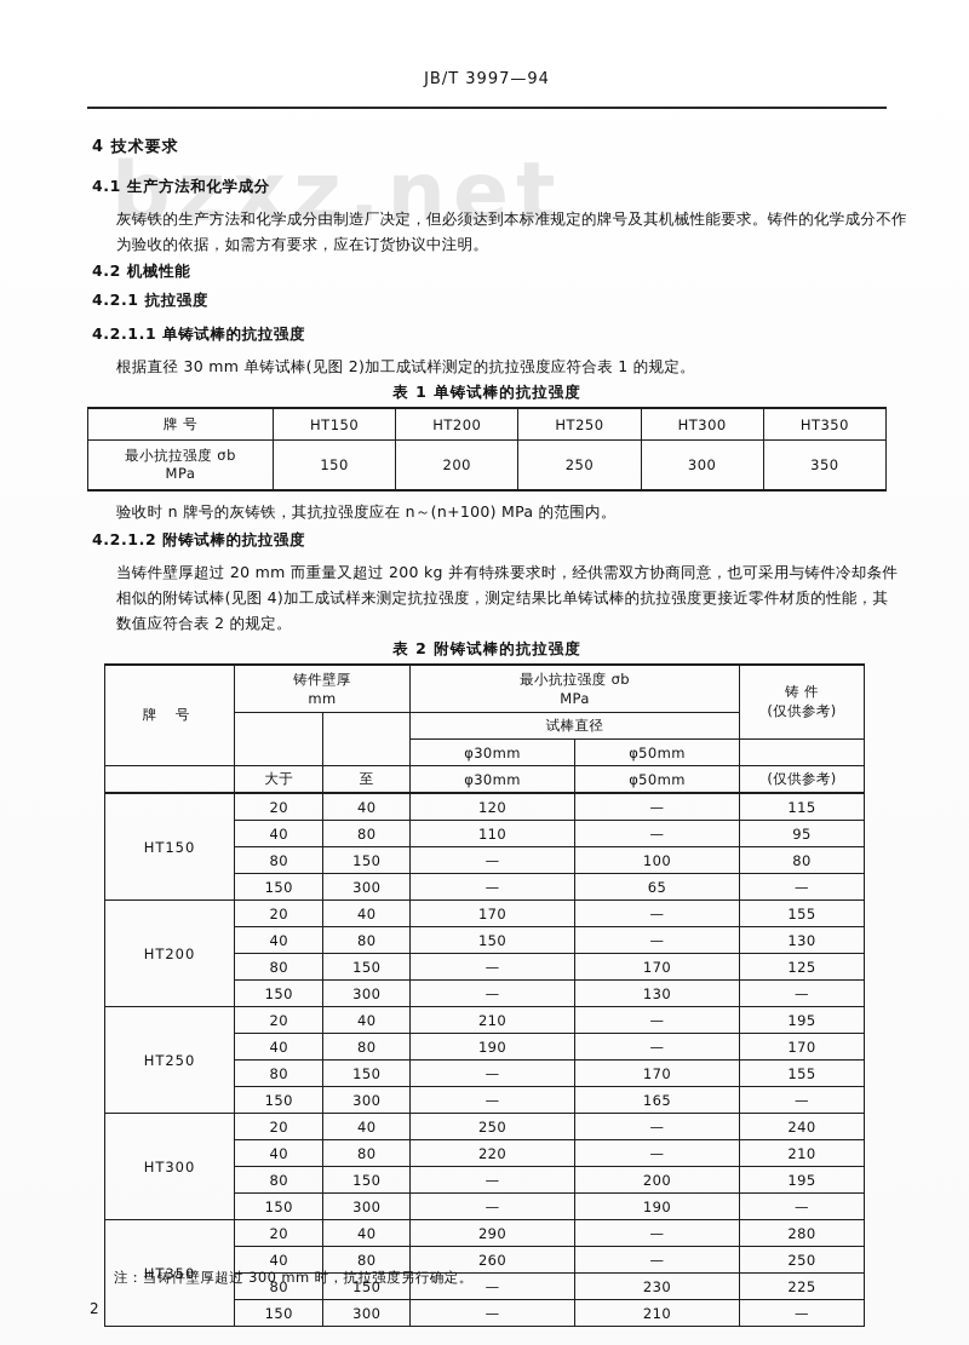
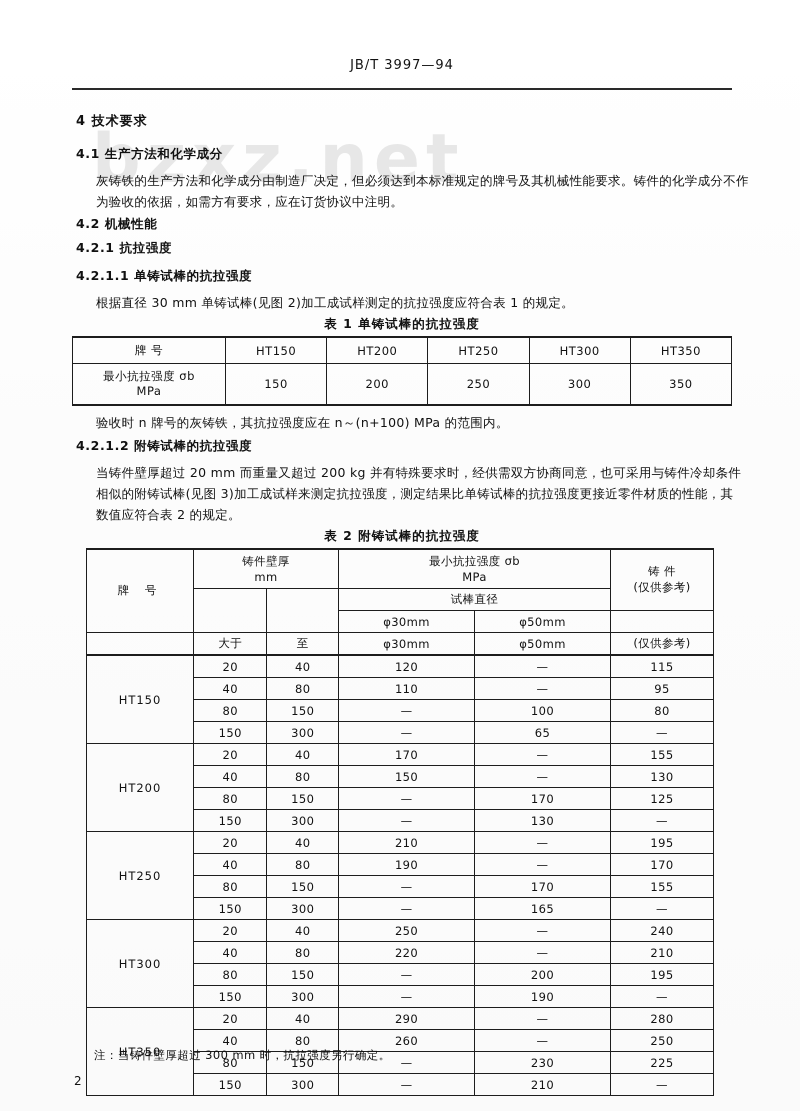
  bzxz.net
  JB/T 3997—94
  4 技术要求
  4.1 生产方法和化学成分
  灰铸铁的生产方法和化学成分由制造厂决定，但必须达到本标准规定的牌号及其机械性能要求。铸件的化学成分不作为验收的依据，如需方有要求，应在订货协议中注明。
  4.2 机械性能
  4.2.1 抗拉强度
  4.2.1.1 单铸试棒的抗拉强度
  根据直径 30 mm 单铸试棒(见图 2)加工成试样测定的抗拉强度应符合表 1 的规定。
  表 1 单铸试棒的抗拉强度
  牌 号	HT150	HT200	HT250	HT300	HT350
  最小抗拉强度 σb MPa	150	200	250	300	350
  验收时 n 牌号的灰铸铁，其抗拉强度应在 n～(n+100) MPa 的范围内。
  4.2.1.2 附铸试棒的抗拉强度
- 当铸件壁厚超过 20 mm 而重量又超过 200 kg 并有特殊要求时，经供需双方协商同意，也可采用与铸件冷却条件相似的附铸试棒(见图 4)加工成试样来测定抗拉强度，测定结果比单铸试棒的抗拉强度更接近零件材质的性能，其数值应符合表 2 的规定。
+ 当铸件壁厚超过 20 mm 而重量又超过 200 kg 并有特殊要求时，经供需双方协商同意，也可采用与铸件冷却条件相似的附铸试棒(见图 3)加工成试样来测定抗拉强度，测定结果比单铸试棒的抗拉强度更接近零件材质的性能，其数值应符合表 2 的规定。
  表 2 附铸试棒的抗拉强度
  牌 号	铸件壁厚 mm	最小抗拉强度 σb MPa	铸 件 (仅供参考)
  		试棒直径
  φ30mm	φ50mm
  	大于	至	φ30mm	φ50mm	(仅供参考)
  HT150	20	40	120	—	115
  40	80	110	—	95
  80	150	—	100	80
  150	300	—	65	—
  HT200	20	40	170	—	155
  40	80	150	—	130
  80	150	—	170	125
  150	300	—	130	—
  HT250	20	40	210	—	195
  40	80	190	—	170
  80	150	—	170	155
  150	300	—	165	—
  HT300	20	40	250	—	240
  40	80	220	—	210
  80	150	—	200	195
  150	300	—	190	—
  HT350	20	40	290	—	280
  40	80	260	—	250
  80	150	—	230	225
  150	300	—	210	—
  注：当铸件壁厚超过 300 mm 时，抗拉强度另行确定。
  2
